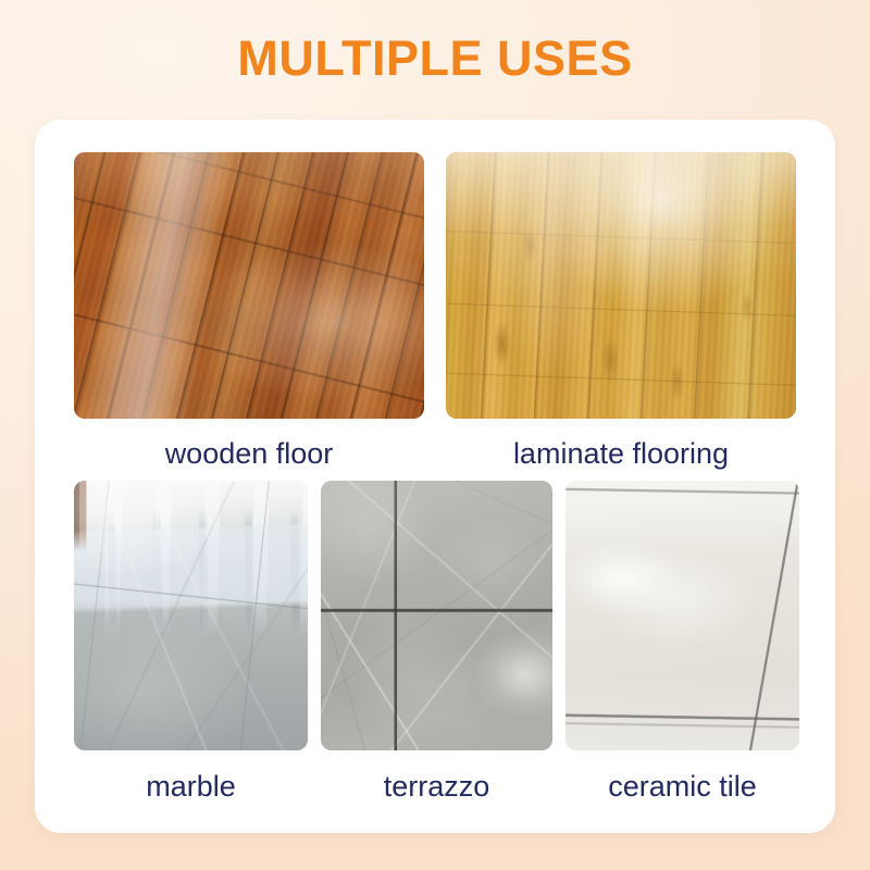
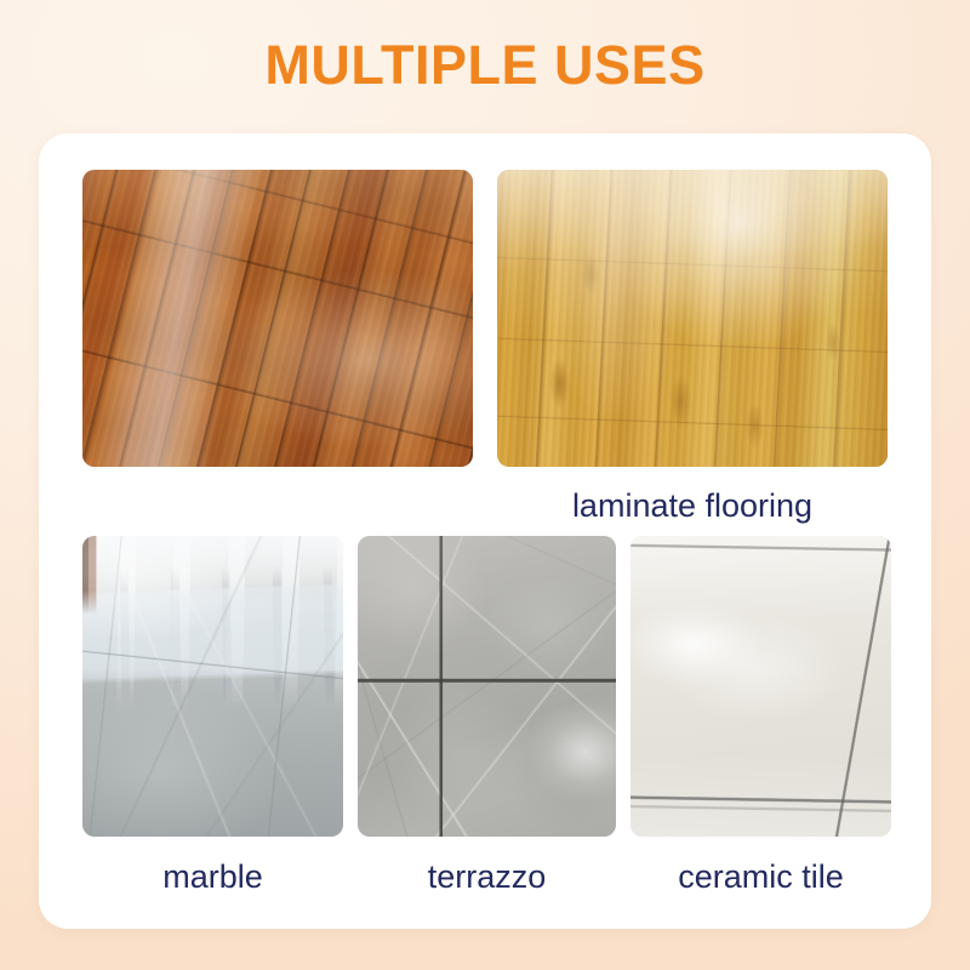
  MULTIPLE USES
- wooden floor
  laminate flooring
  marble
  terrazzo
  ceramic tile
